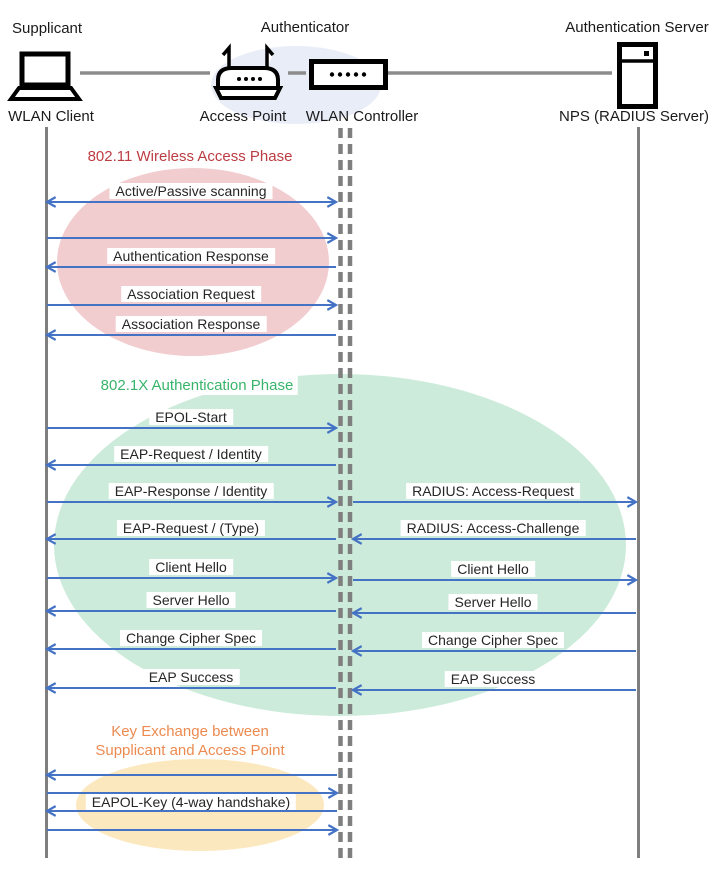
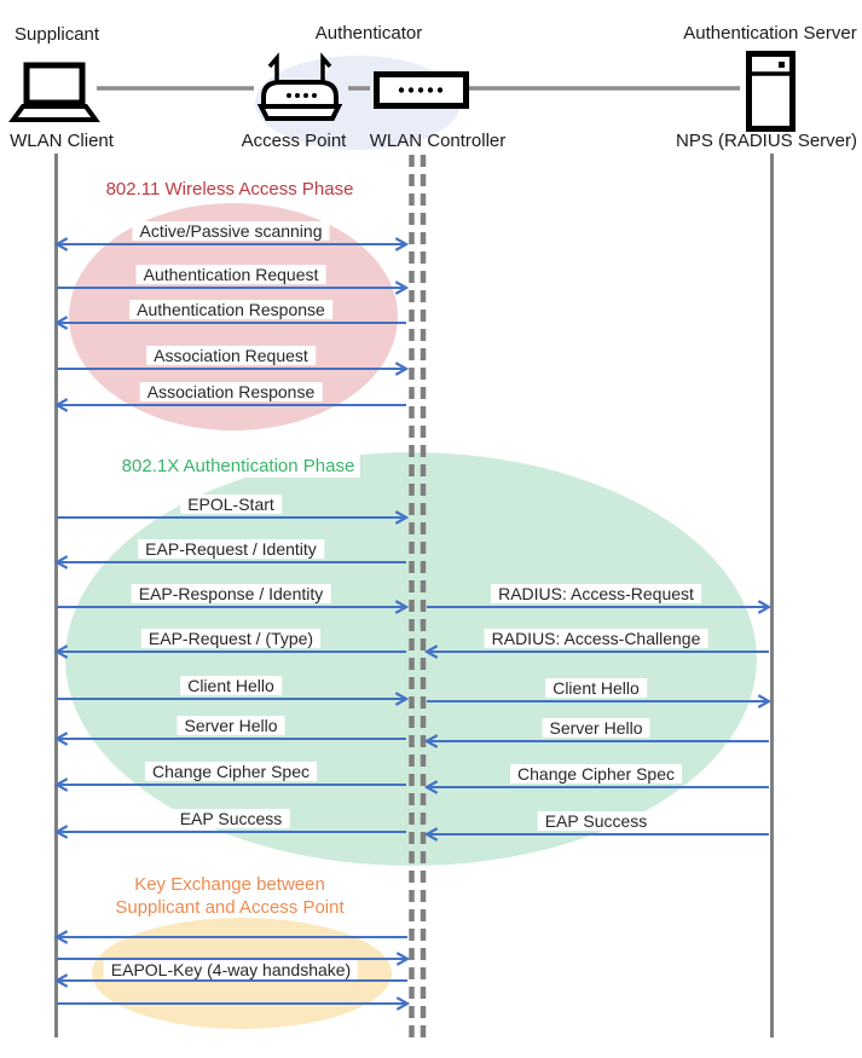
  Supplicant
  Authenticator
  Authentication Server
  WLAN Client
  Access Point
  WLAN Controller
  NPS (RADIUS Server)
  802.11 Wireless Access Phase
  802.1X Authentication Phase
  Key Exchange between
  Supplicant and Access Point
  Active/Passive scanning
+ Authentication Request
  Authentication Response
  Association Request
  Association Response
  EPOL-Start
  EAP-Request / Identity
  EAP-Response / Identity
  EAP-Request / (Type)
  Client Hello
  Server Hello
  Change Cipher Spec
  EAP Success
  EAPOL-Key (4-way handshake)
  RADIUS: Access-Request
  RADIUS: Access-Challenge
  Client Hello
  Server Hello
  Change Cipher Spec
  EAP Success
